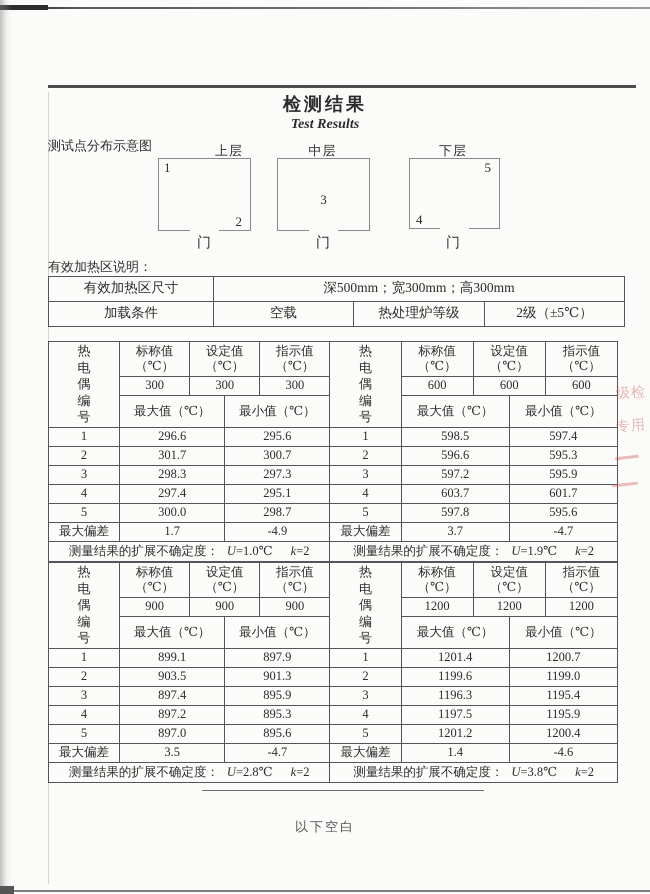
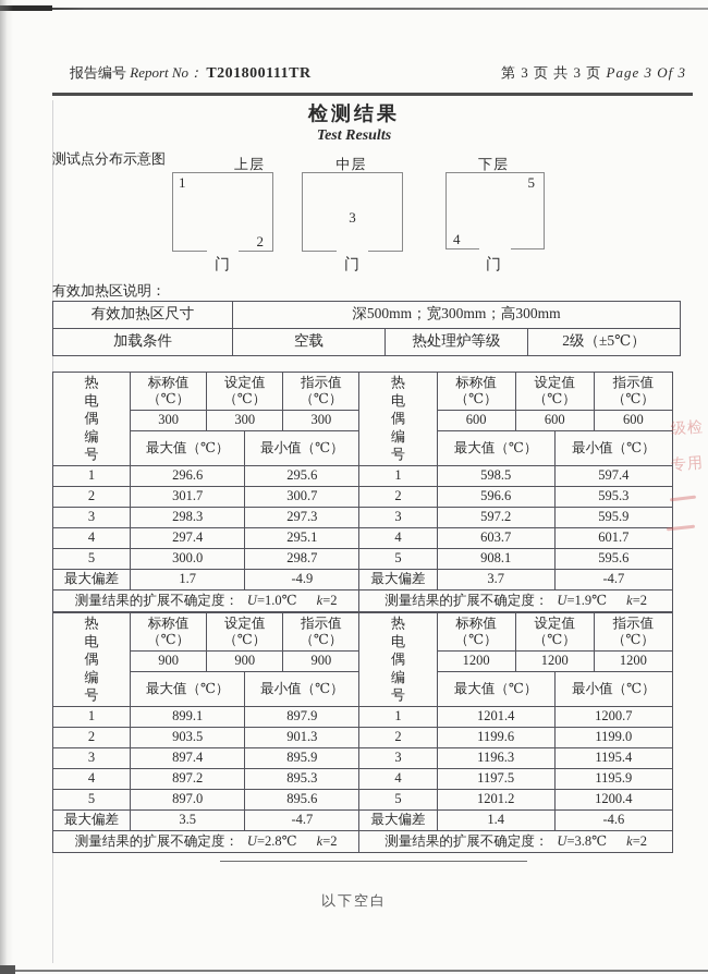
+ 报告编号 Report No： T201800111TR
+ 第 3 页 共 3 页 Page 3 Of 3
  检测结果
  Test Results
  测试点分布示意图
  上层
  1
  2
  门
  中层
  3
  门
  下层
  5
  4
  门
  有效加热区说明：
  有效加热区尺寸	深500mm；宽300mm；高300mm
  加载条件	空载	热处理炉等级	2级（±5℃）
  热电偶编号	标称值（℃）	设定值（℃）	指示值（℃）	热电偶编号	标称值（℃）	设定值（℃）	指示值（℃）
  300	300	300	600	600	600
  最大值（℃）	最小值（℃）	最大值（℃）	最小值（℃）
  1	296.6	295.6	1	598.5	597.4
  2	301.7	300.7	2	596.6	595.3
  3	298.3	297.3	3	597.2	595.9
  4	297.4	295.1	4	603.7	601.7
- 5	300.0	298.7	5	597.8	595.6
+ 5	300.0	298.7	5	908.1	595.6
  最大偏差	1.7	-4.9	最大偏差	3.7	-4.7
  测量结果的扩展不确定度： U=1.0℃ k=2	测量结果的扩展不确定度： U=1.9℃ k=2
  热电偶编号	标称值（℃）	设定值（℃）	指示值（℃）	热电偶编号	标称值（℃）	设定值（℃）	指示值（℃）
  900	900	900	1200	1200	1200
  最大值（℃）	最小值（℃）	最大值（℃）	最小值（℃）
  1	899.1	897.9	1	1201.4	1200.7
  2	903.5	901.3	2	1199.6	1199.0
  3	897.4	895.9	3	1196.3	1195.4
  4	897.2	895.3	4	1197.5	1195.9
  5	897.0	895.6	5	1201.2	1200.4
  最大偏差	3.5	-4.7	最大偏差	1.4	-4.6
  测量结果的扩展不确定度： U=2.8℃ k=2	测量结果的扩展不确定度： U=3.8℃ k=2
  以下空白
